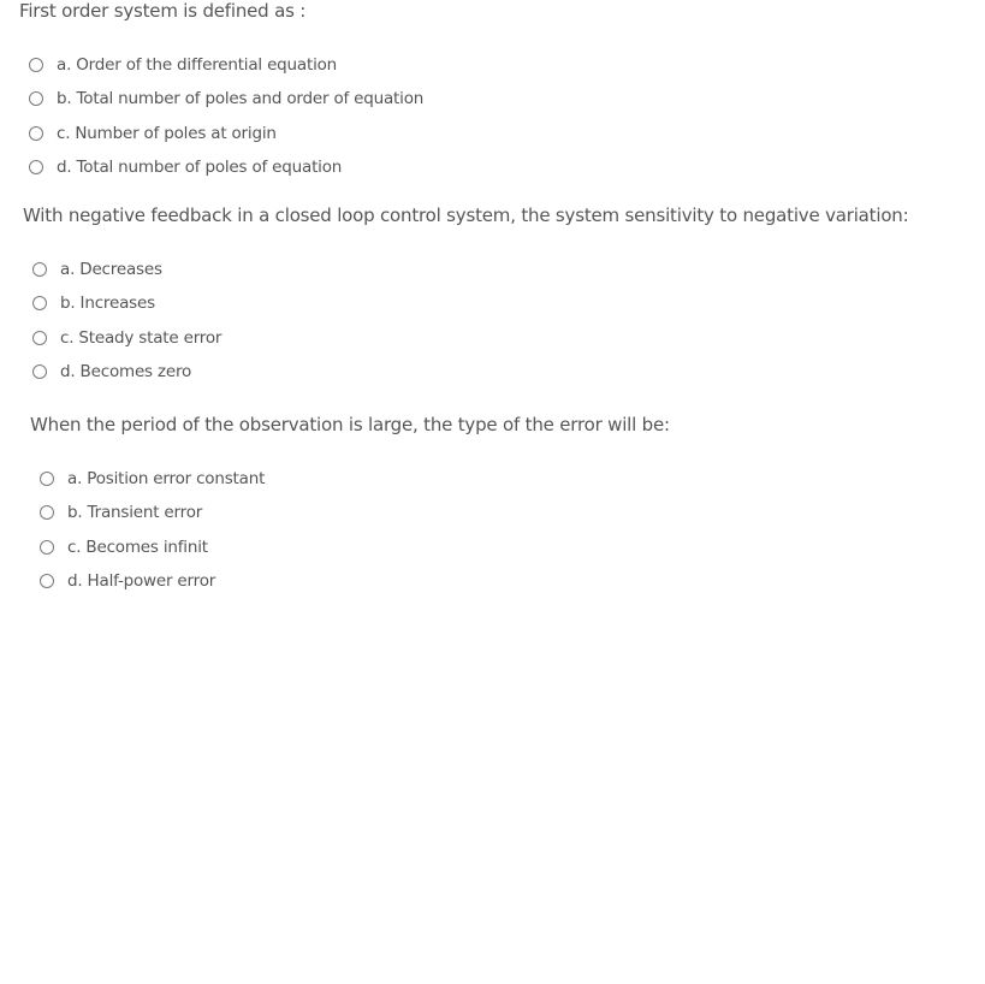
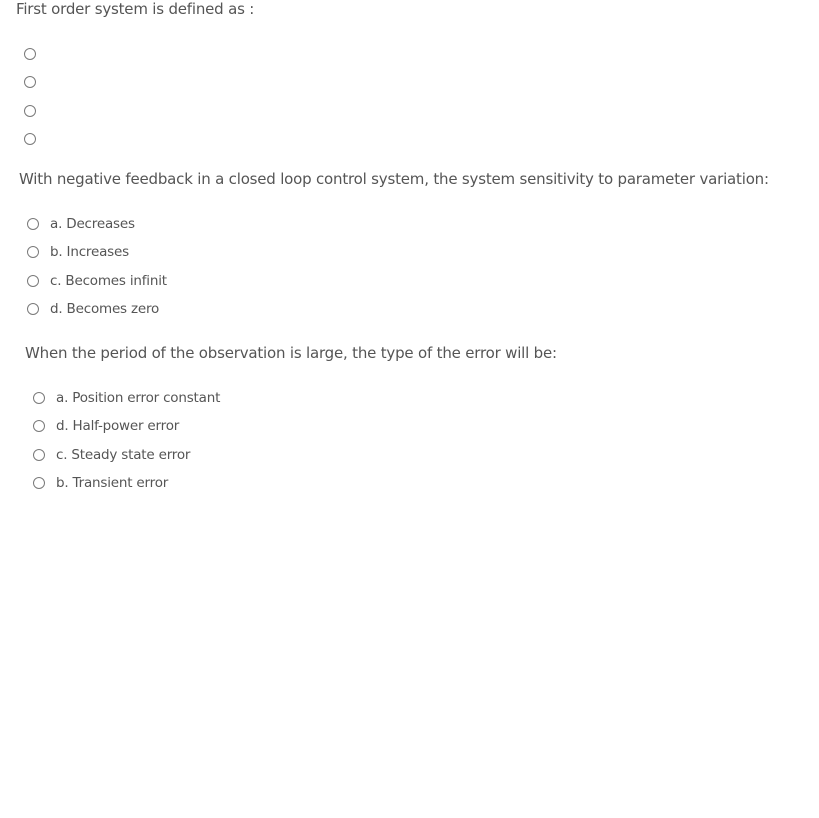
  First order system is defined as :
- a. Order of the differential equation
- b. Total number of poles and order of equation
- c. Number of poles at origin
- d. Total number of poles of equation
- With negative feedback in a closed loop control system, the system sensitivity to negative variation:
+ With negative feedback in a closed loop control system, the system sensitivity to parameter variation:
  a. Decreases
  b. Increases
- c. Steady state error
+ c. Becomes infinit
  d. Becomes zero
  When the period of the observation is large, the type of the error will be:
  a. Position error constant
- b. Transient error
+ d. Half-power error
- c. Becomes infinit
+ c. Steady state error
- d. Half-power error
+ b. Transient error
